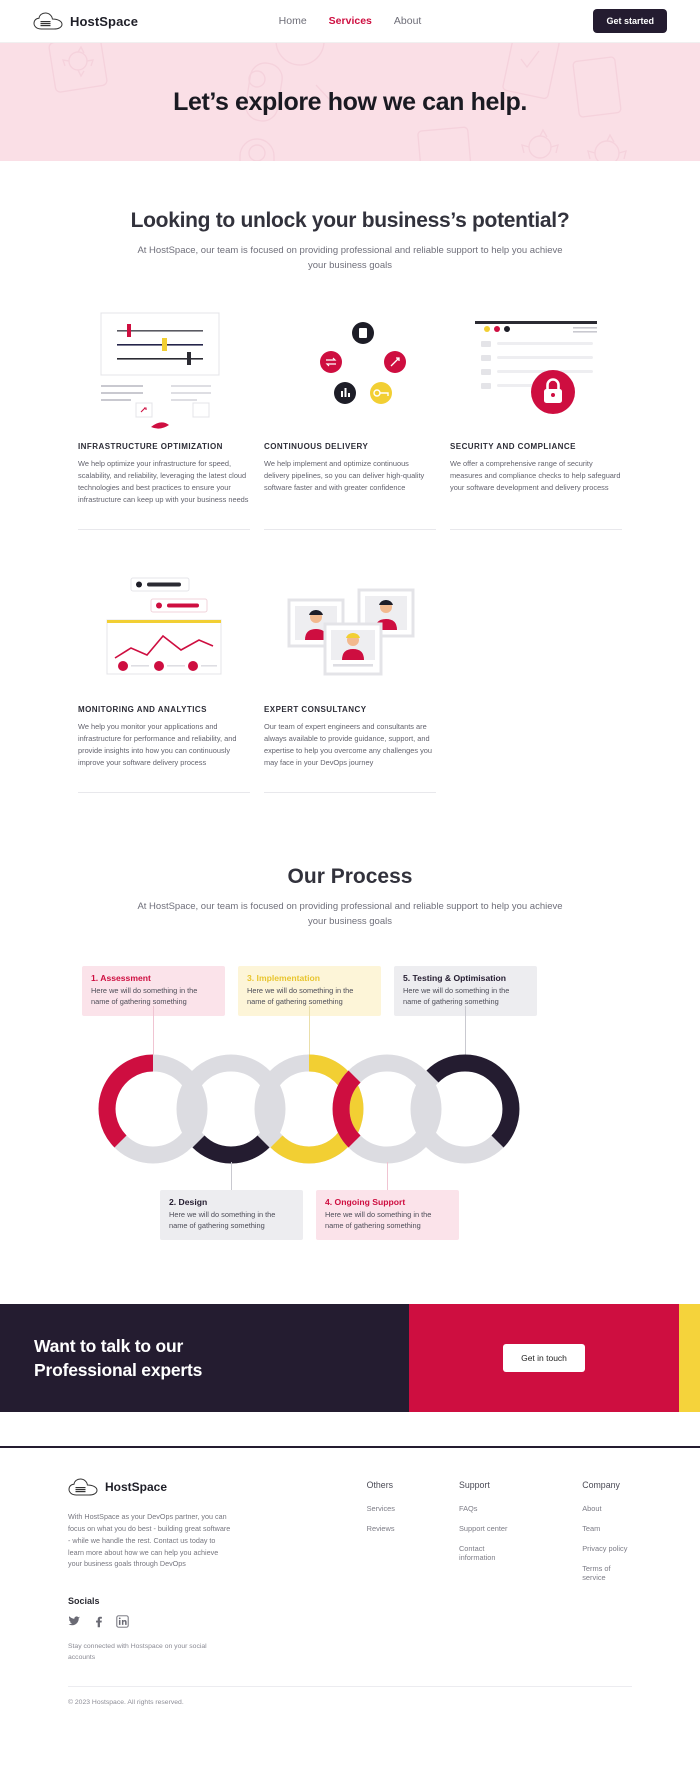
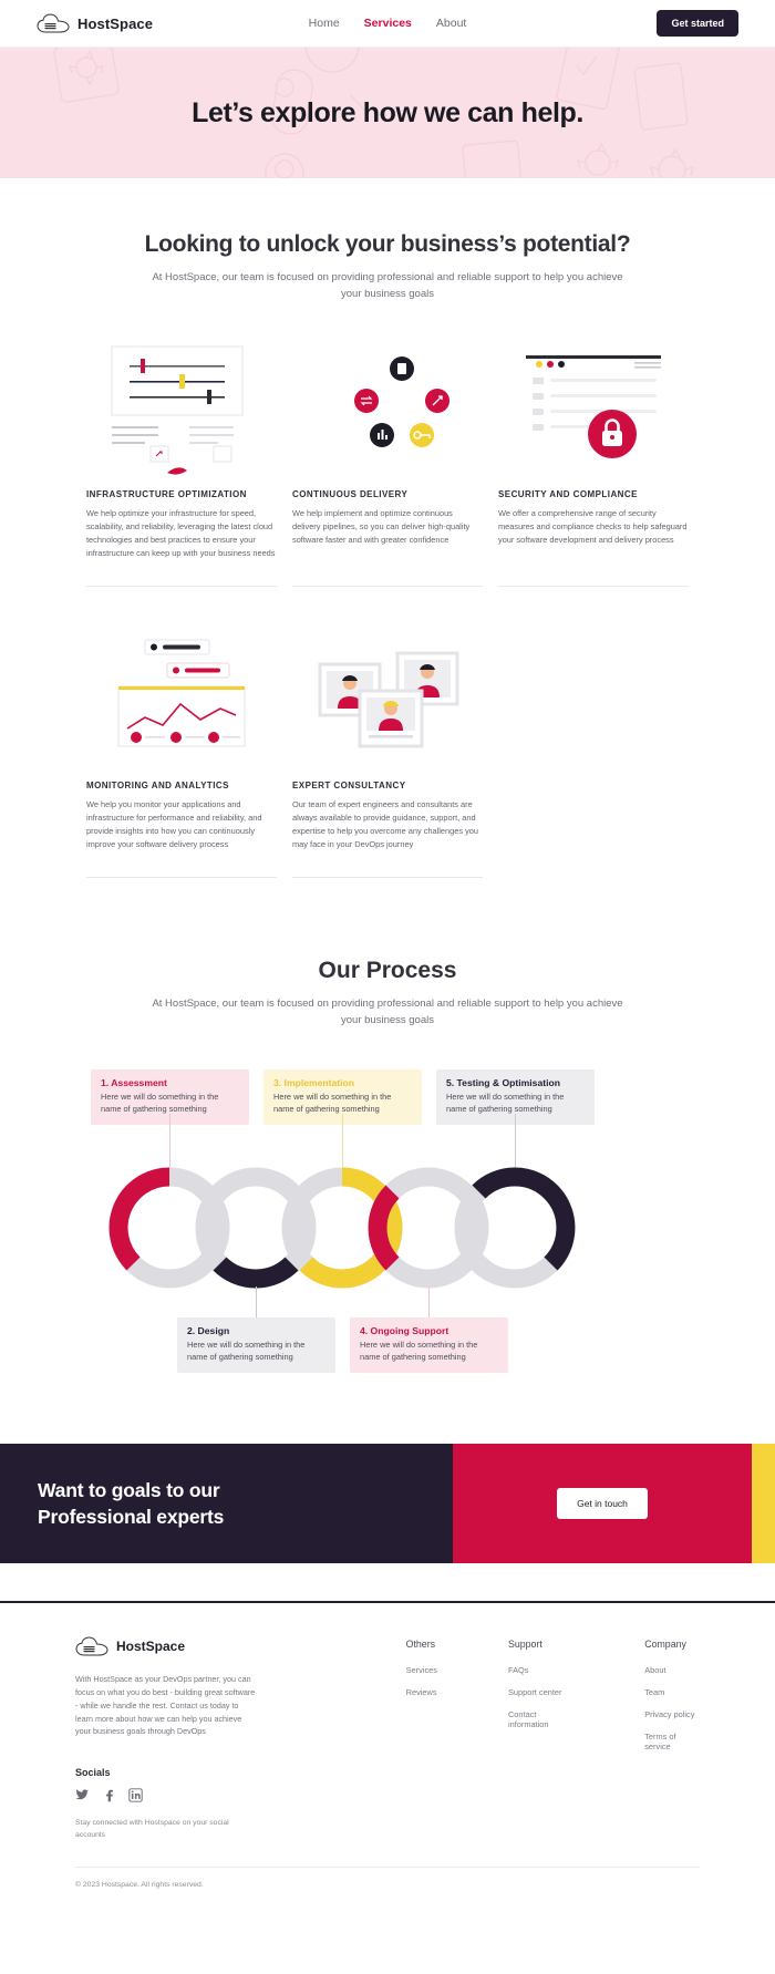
  HostSpace
  Home
  Services
  About
  Get started
  Let’s explore how we can help.
  Looking to unlock your business’s potential?
  At HostSpace, our team is focused on providing professional and reliable support to help you achieve your business goals
  INFRASTRUCTURE OPTIMIZATION
  We help optimize your infrastructure for speed, scalability, and reliability, leveraging the latest cloud technologies and best practices to ensure your infrastructure can keep up with your business needs
  CONTINUOUS DELIVERY
  We help implement and optimize continuous delivery pipelines, so you can deliver high-quality software faster and with greater confidence
  SECURITY AND COMPLIANCE
  We offer a comprehensive range of security measures and compliance checks to help safeguard your software development and delivery process
  MONITORING AND ANALYTICS
  We help you monitor your applications and infrastructure for performance and reliability, and provide insights into how you can continuously improve your software delivery process
  EXPERT CONSULTANCY
  Our team of expert engineers and consultants are always available to provide guidance, support, and expertise to help you overcome any challenges you may face in your DevOps journey
  Our Process
  At HostSpace, our team is focused on providing professional and reliable support to help you achieve your business goals
  1. Assessment
  Here we will do something in the name of gathering something
  3. Implementation
  Here we will do something in the name of gathering something
  5. Testing & Optimisation
  Here we will do something in the name of gathering something
  2. Design
  Here we will do something in the name of gathering something
  4. Ongoing Support
  Here we will do something in the name of gathering something
- Want to talk to our
+ Want to goals to our
  Professional experts
  Get in touch
  HostSpace
  With HostSpace as your DevOps partner, you can focus on what you do best - building great software - while we handle the rest. Contact us today to learn more about how we can help you achieve your business goals through DevOps
  Socials
  Others
  Services
  Reviews
  Support
  FAQs
  Support center
  Contact information
  Company
  About
  Team
  Privacy policy
  Terms of service
